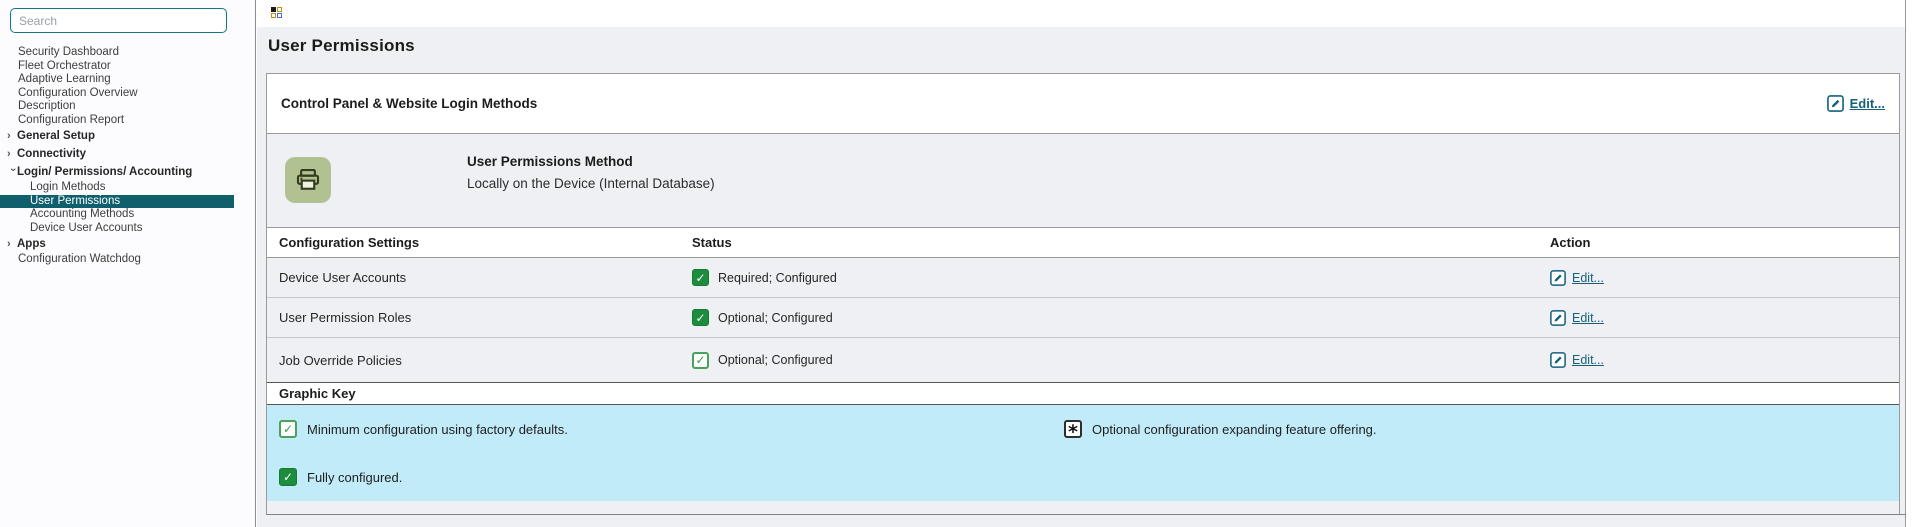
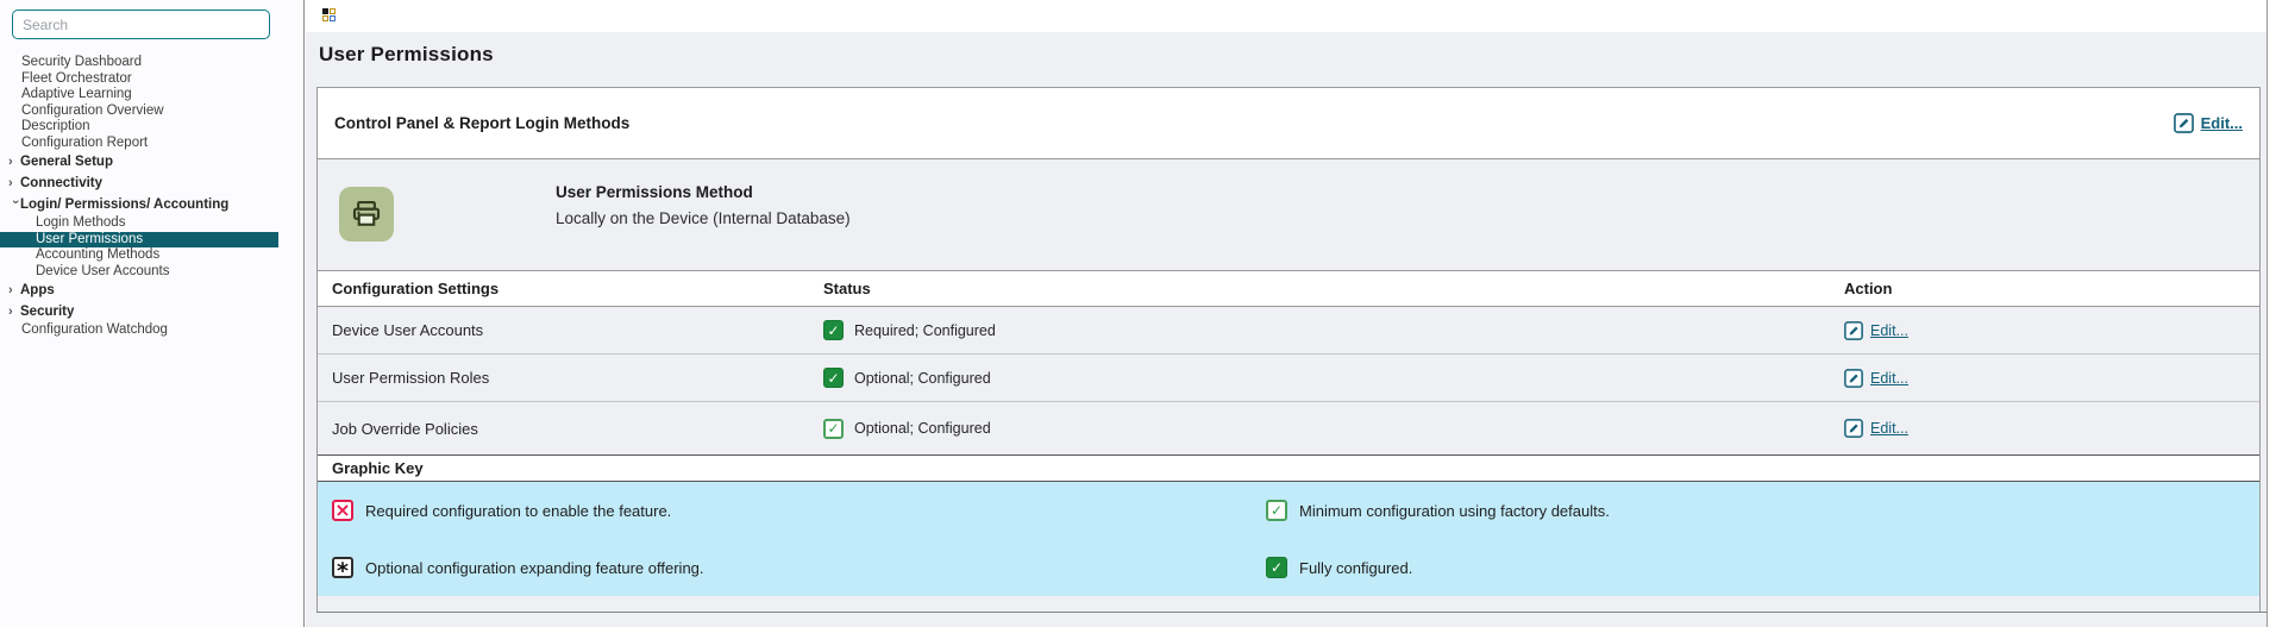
  Search
  Security Dashboard
  Fleet Orchestrator
  Adaptive Learning
  Configuration Overview
  Description
  Configuration Report
  › General Setup
  › Connectivity
  Login/ Permissions/ Accounting
  Login Methods
  User Permissions
  Accounting Methods
  Device User Accounts
  › Apps
+ › Security
  Configuration Watchdog
  User Permissions
- Control Panel & Website Login Methods
+ Control Panel & Report Login Methods
  Edit...
  User Permissions Method
  Locally on the Device (Internal Database)
  Configuration Settings
  Status
  Action
  Device User Accounts
  Required; Configured
  Edit...
  User Permission Roles
  Optional; Configured
  Edit...
  Job Override Policies
  Optional; Configured
  Edit...
  Graphic Key
+ Required configuration to enable the feature.
  Minimum configuration using factory defaults.
  Optional configuration expanding feature offering.
  Fully configured.
